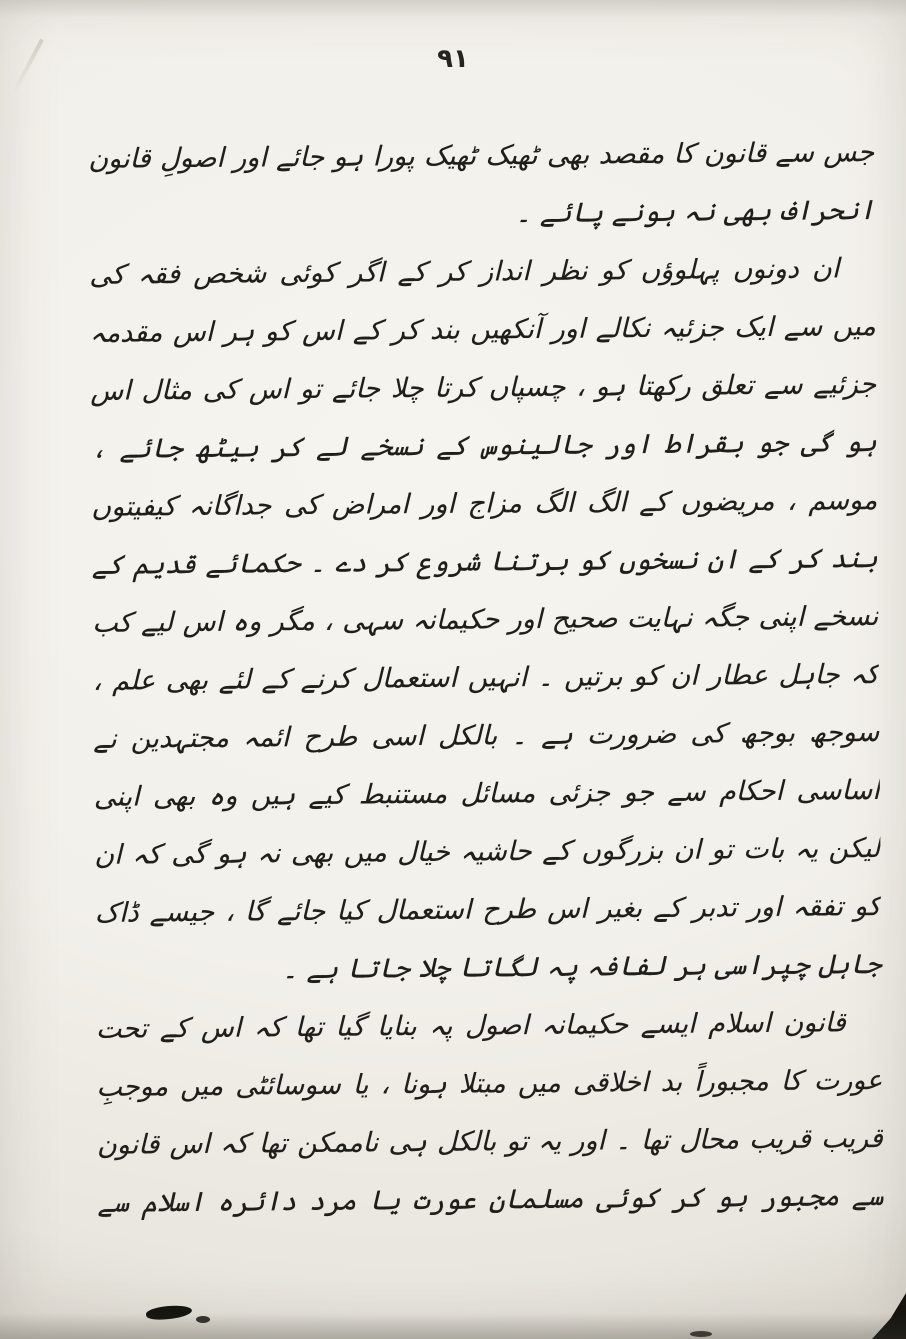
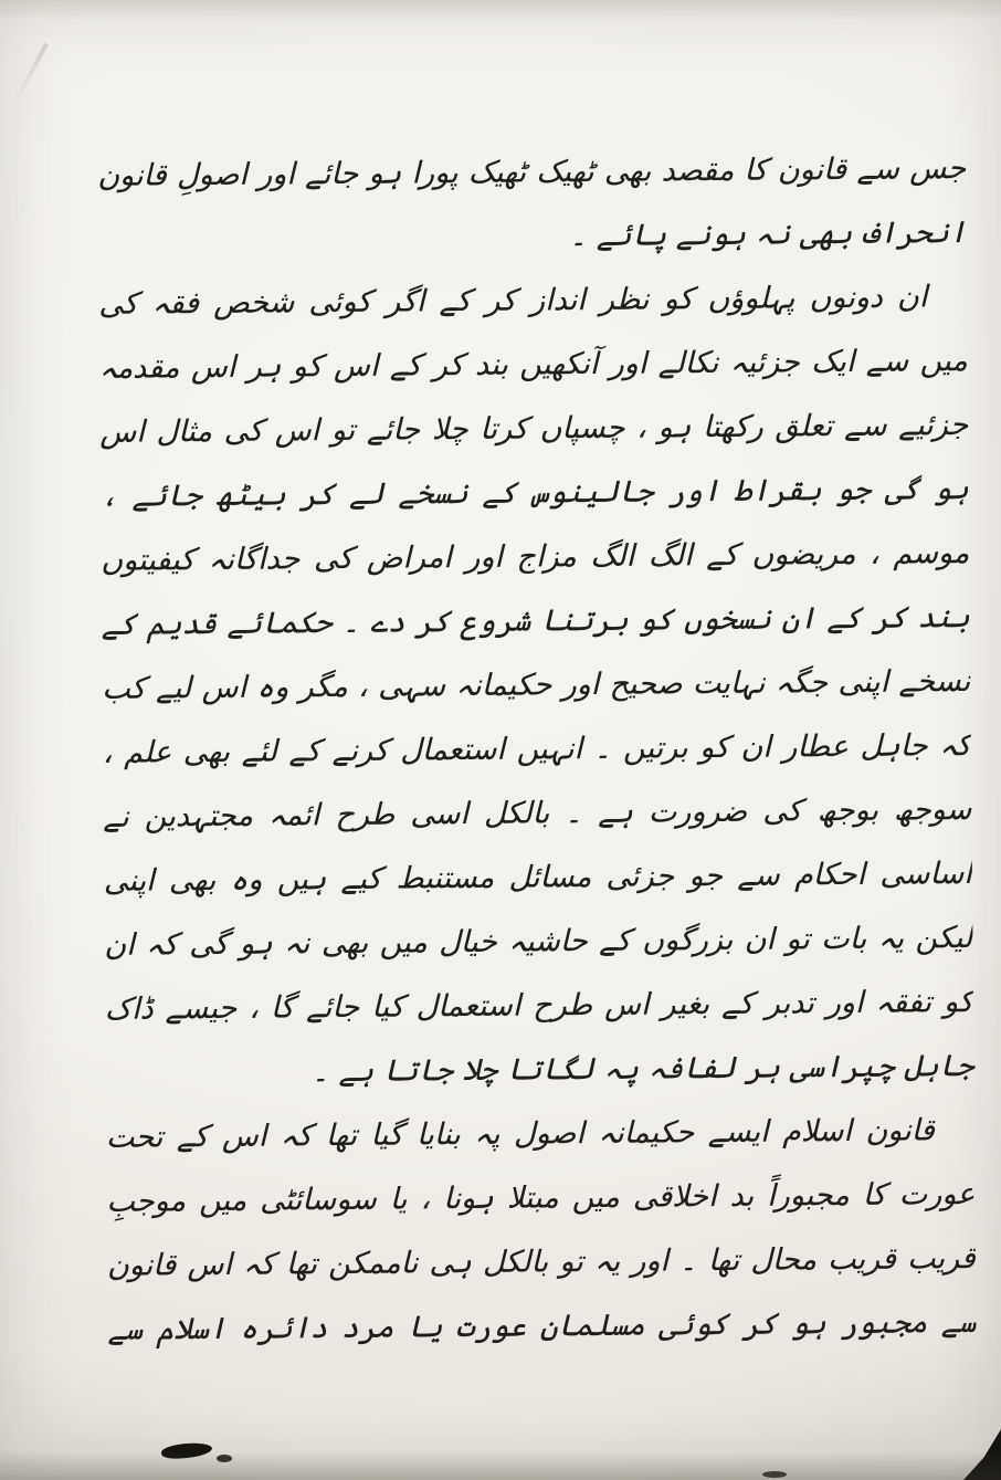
- ۹۱
  جس سے قانون کا مقصد بھی ٹھیک ٹھیک پورا ہو جائے اور اصولِ قانون
  انحراف بھی نہ ہونے پائے ۔
  ان دونوں پہلوؤں کو نظر انداز کر کے اگر کوئی شخص فقہ کی
  میں سے ایک جزئیہ نکالے اور آنکھیں بند کر کے اس کو ہر اس مقدمہ
  جزئیے سے تعلق رکھتا ہو ، چسپاں کرتا چلا جائے تو اس کی مثال اس
  ہو گی جو بقراط اور جالینوس کے نسخے لے کر بیٹھ جائے ،
  موسم ، مریضوں کے الگ الگ مزاج اور امراض کی جداگانہ کیفیتوں
  بند کر کے ان نسخوں کو برتنا شروع کر دے ۔ حکمائے قدیم کے
  نسخے اپنی جگہ نہایت صحیح اور حکیمانہ سہی ، مگر وہ اس لیے کب
  کہ جاہل عطار ان کو برتیں ۔ انہیں استعمال کرنے کے لئے بھی علم ،
  سوجھ بوجھ کی ضرورت ہے ۔ بالکل اسی طرح ائمہ مجتہدین نے
  اساسی احکام سے جو جزئی مسائل مستنبط کیے ہیں وہ بھی اپنی
  لیکن یہ بات تو ان بزرگوں کے حاشیہ خیال میں بھی نہ ہو گی کہ ان
  کو تفقہ اور تدبر کے بغیر اس طرح استعمال کیا جائے گا ، جیسے ڈاک
  جاہل چپراسی ہر لفافہ پہ لگاتا چل جاتا ہے ۔
  قانون اسلام ایسے حکیمانہ اصول پہ بنایا گیا تھا کہ اس کے تحت
  عورت کا مجبوراً بد اخلاقی میں مبتلا ہونا ، یا سوسائٹی میں موجبِ
  قریب قریب محال تھا ۔ اور یہ تو بالکل ہی ناممکن تھا کہ اس قانون
  سے مجبور ہو کر کوئی مسلمان عورت یا مرد دائرہ اسلام سے
